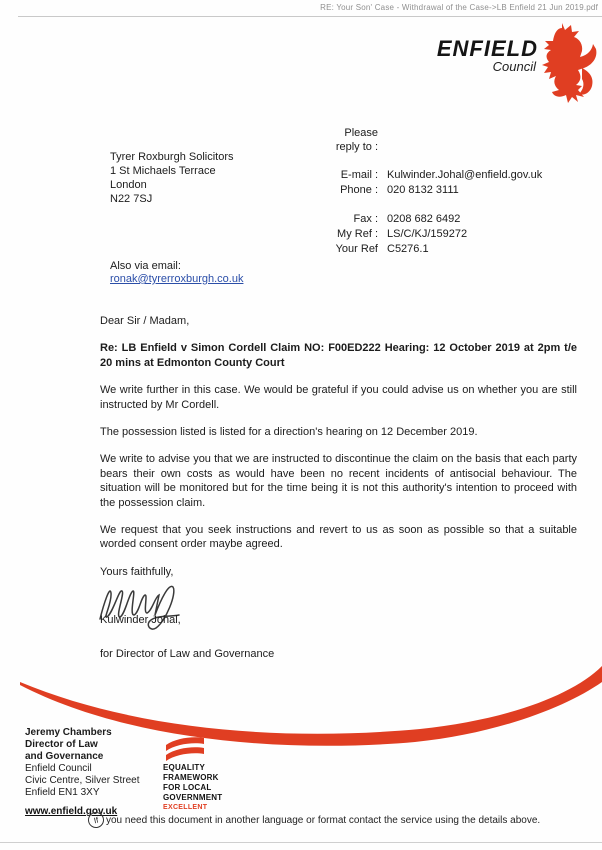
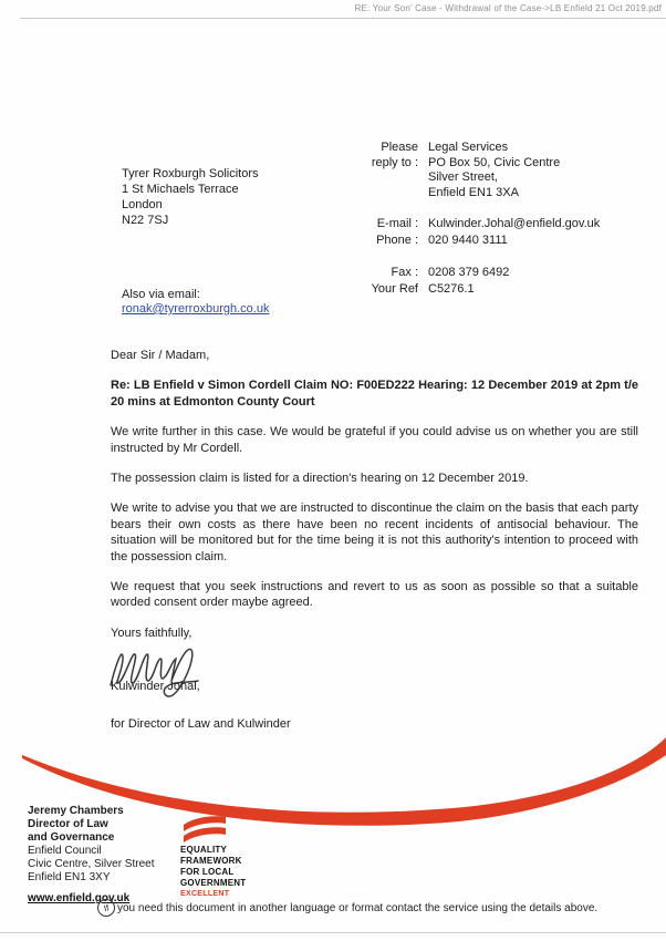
- RE: Your Son' Case - Withdrawal of the Case->LB Enfield 21 Jun 2019.pdf
+ RE: Your Son' Case - Withdrawal of the Case->LB Enfield 21 Oct 2019.pdf
- ENFIELD
- Council
  Tyrer Roxburgh Solicitors
  1 St Michaels Terrace
  London
  N22 7SJ
  Please
  reply to :
+ Legal Services
+ PO Box 50, Civic Centre
+ Silver Street,
+ Enfield EN1 3XA
  E-mail :
  Kulwinder.Johal@enfield.gov.uk
  Phone :
- 020 8132 3111
+ 020 9440 3111
  Fax :
- 0208 682 6492
+ 0208 379 6492
- My Ref :
- LS/C/KJ/159272
  Your Ref
  C5276.1
  Also via email:
  ronak@tyrerroxburgh.co.uk
  Dear Sir / Madam,
- Re: LB Enfield v Simon Cordell Claim NO: F00ED222 Hearing: 12 October 2019 at 2pm t/e 20 mins at Edmonton County Court
+ Re: LB Enfield v Simon Cordell Claim NO: F00ED222 Hearing: 12 December 2019 at 2pm t/e 20 mins at Edmonton County Court
  We write further in this case. We would be grateful if you could advise us on whether you are still instructed by Mr Cordell.
- The possession listed is listed for a direction's hearing on 12 December 2019.
+ The possession claim is listed for a direction's hearing on 12 December 2019.
- We write to advise you that we are instructed to discontinue the claim on the basis that each party bears their own costs as would have been no recent incidents of antisocial behaviour. The situation will be monitored but for the time being it is not this authority's intention to proceed with the possession claim.
+ We write to advise you that we are instructed to discontinue the claim on the basis that each party bears their own costs as there have been no recent incidents of antisocial behaviour. The situation will be monitored but for the time being it is not this authority's intention to proceed with the possession claim.
  We request that you seek instructions and revert to us as soon as possible so that a suitable worded consent order maybe agreed.
  Yours faithfully,
  Kulwinder Johal,
- for Director of Law and Governance
+ for Director of Law and Kulwinder
  Jeremy Chambers
  Director of Law
  and Governance
  Enfield Council
  Civic Centre, Silver Street
  Enfield EN1 3XY
  www.enfield.gov.uk
  EQUALITY
  FRAMEWORK
  FOR LOCAL
  GOVERNMENT
  you need this document in another language or format contact the service using the details above.
